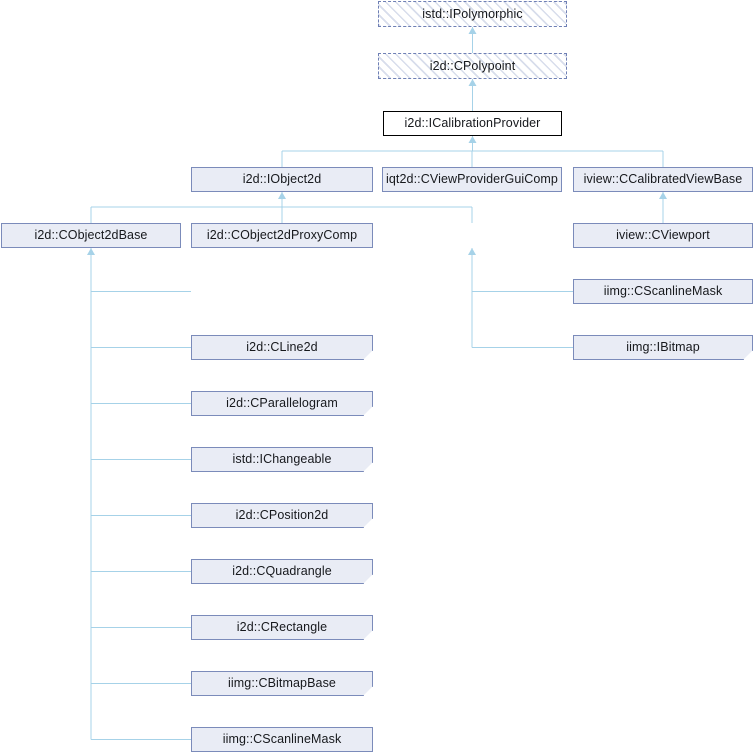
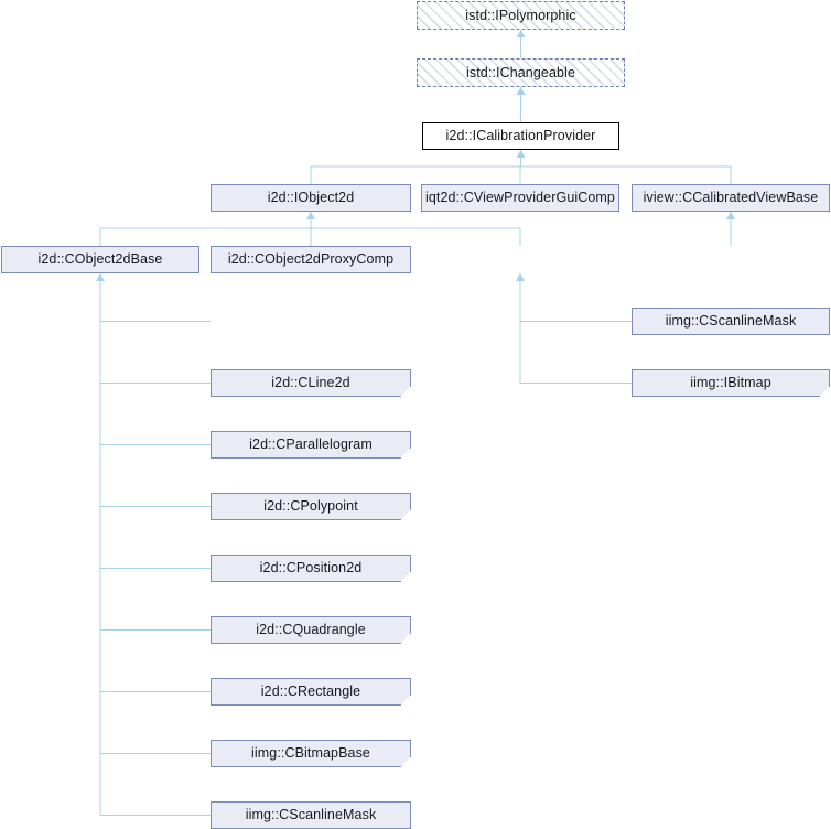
  istd::IPolymorphic
- i2d::CPolypoint
+ istd::IChangeable
  i2d::ICalibrationProvider
  i2d::IObject2d
  iqt2d::CViewProviderGuiComp
  iview::CCalibratedViewBase
  i2d::CObject2dBase
  i2d::CObject2dProxyComp
- iview::CViewport
  i2d::CLine2d
  i2d::CParallelogram
- istd::IChangeable
+ i2d::CPolypoint
  i2d::CPosition2d
  i2d::CQuadrangle
  i2d::CRectangle
  iimg::CBitmapBase
  iimg::CScanlineMask
  iimg::CScanlineMask
  iimg::IBitmap
